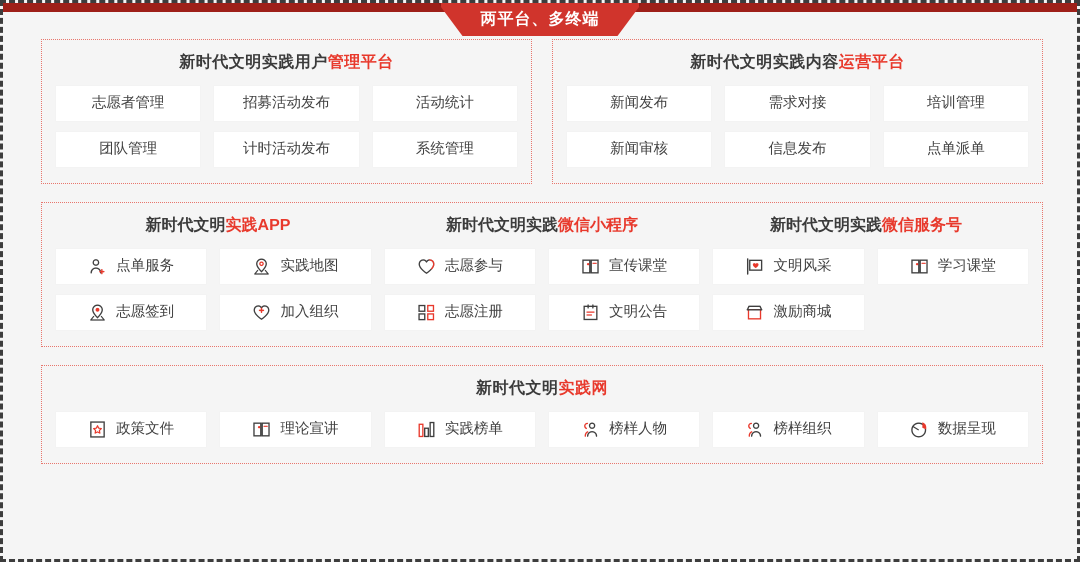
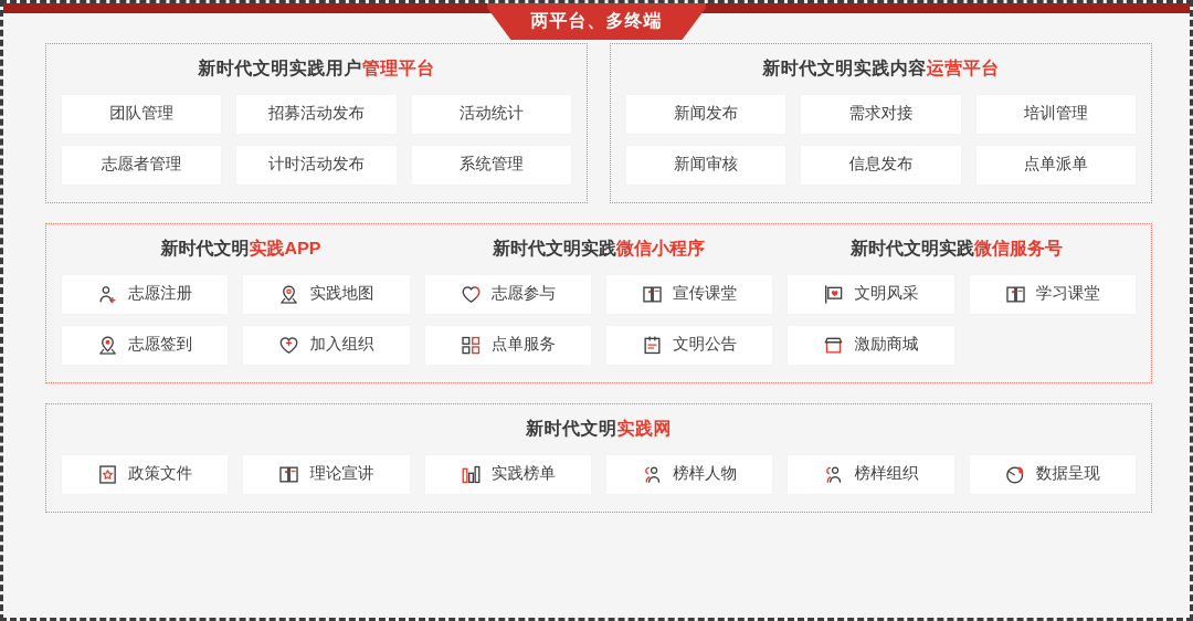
  两平台、多终端
  新时代文明实践用户管理平台
- 志愿者管理
+ 团队管理
  招募活动发布
  活动统计
- 团队管理
+ 志愿者管理
  计时活动发布
  系统管理
  新时代文明实践内容运营平台
  新闻发布
  需求对接
  培训管理
  新闻审核
  信息发布
  点单派单
  新时代文明实践APP
  新时代文明实践微信小程序
  新时代文明实践微信服务号
- 点单服务
+ 志愿注册
  实践地图
  志愿参与
  宣传课堂
  文明风采
  学习课堂
  志愿签到
  加入组织
- 志愿注册
+ 点单服务
  文明公告
  激励商城
  新时代文明实践网
  政策文件
  理论宣讲
  实践榜单
  榜样人物
  榜样组织
  数据呈现
